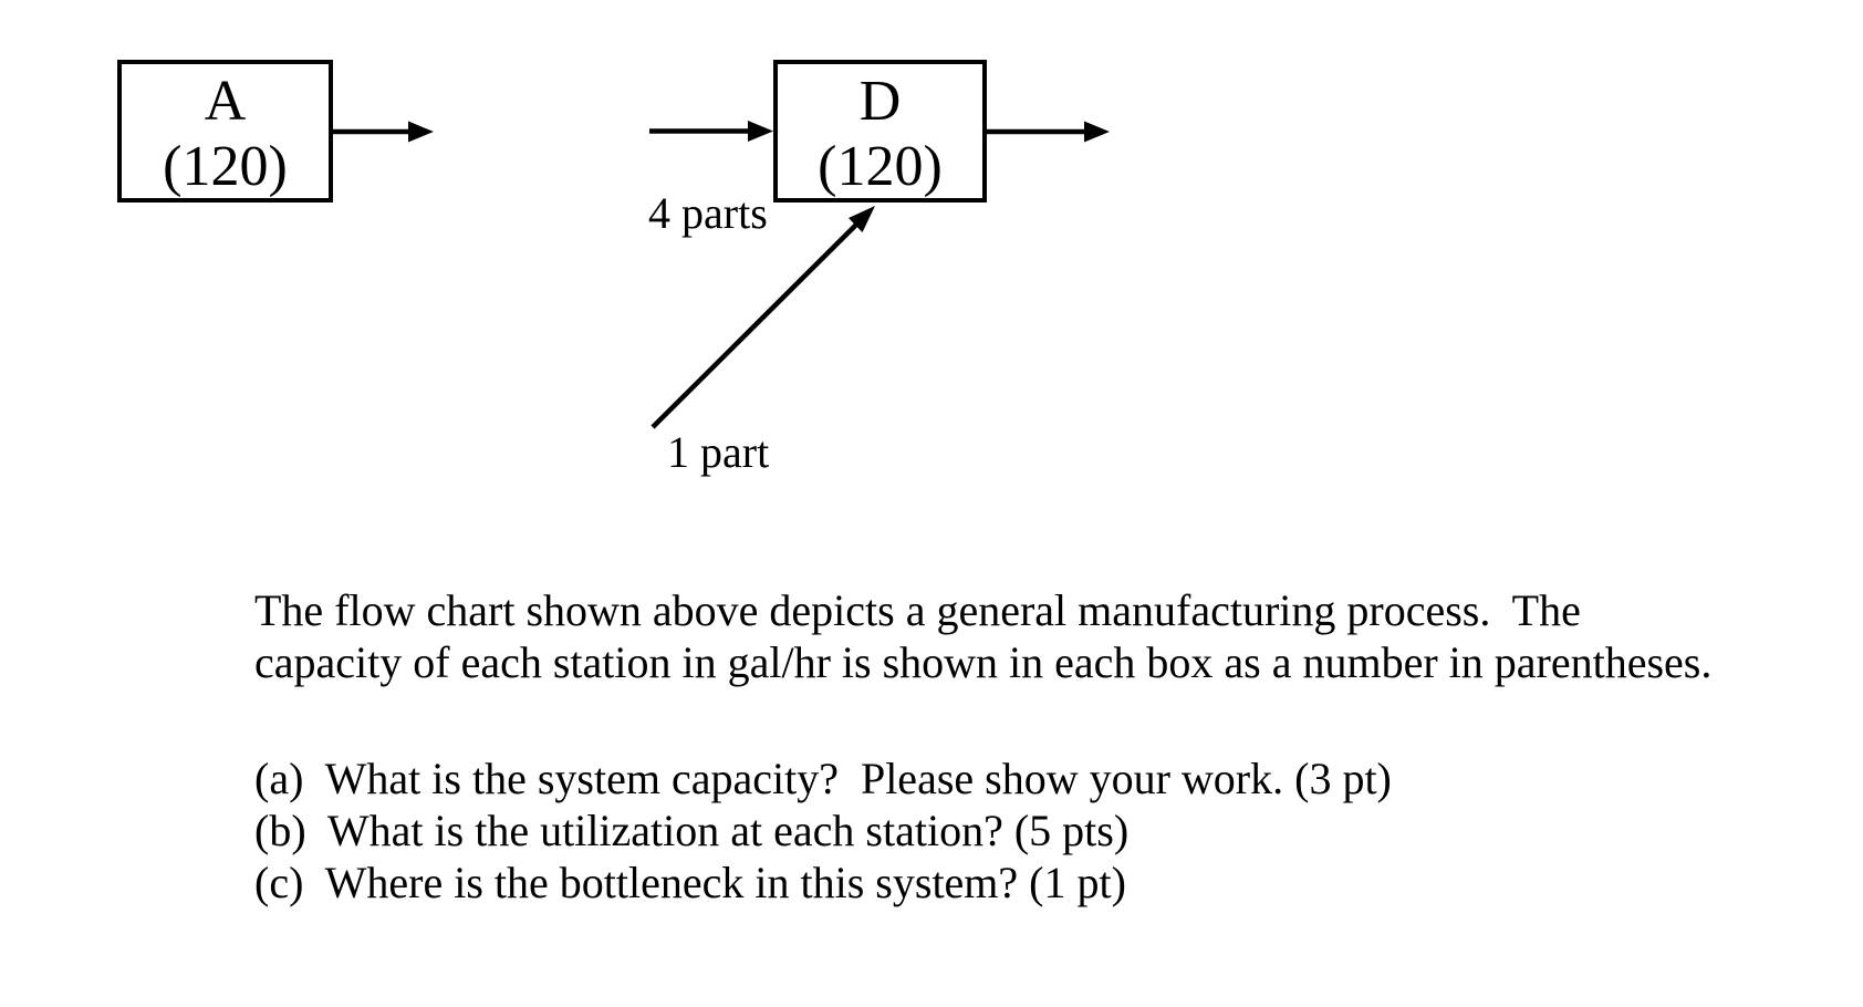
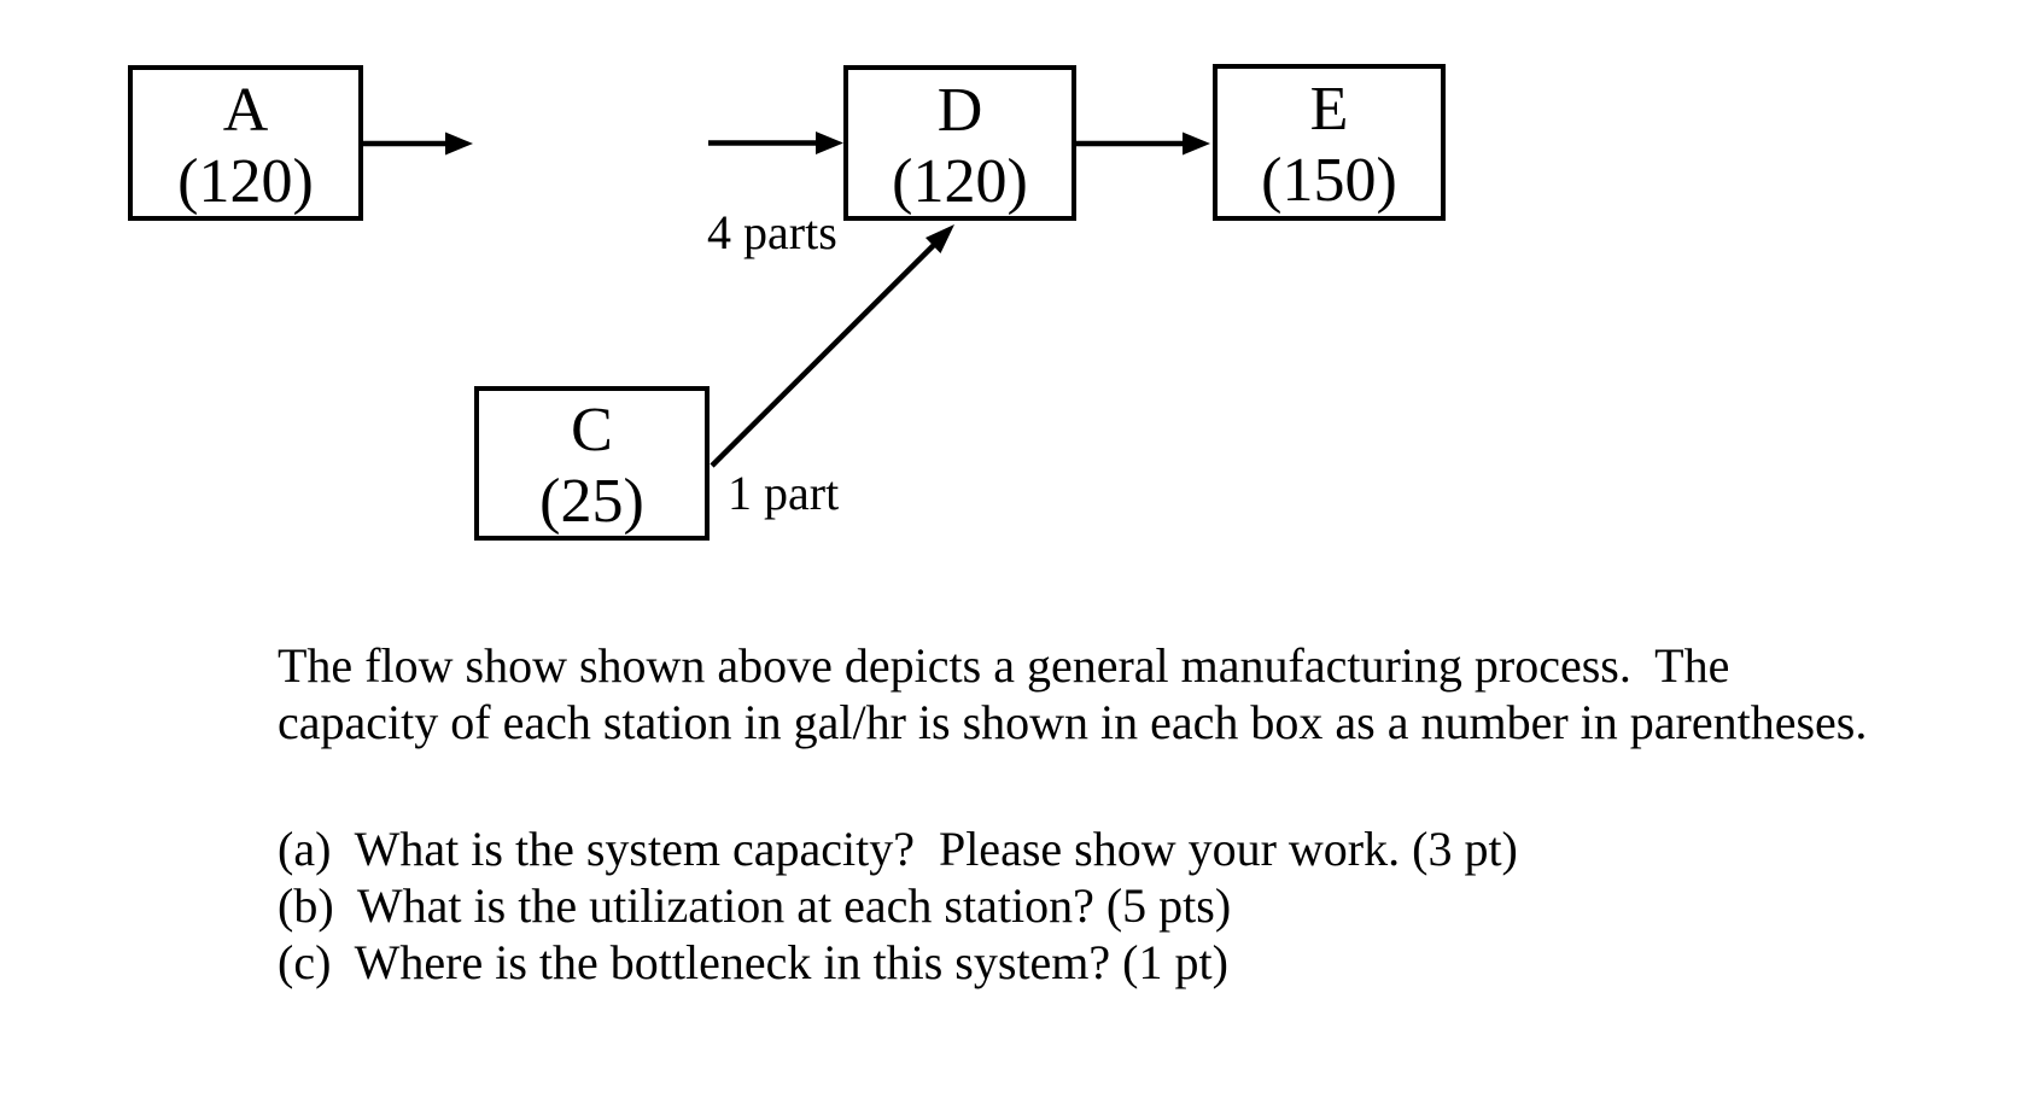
  A
  (120)
  D
  (120)
+ E
+ (150)
+ C
+ (25)
  4 parts
  1 part
- The flow chart shown above depicts a general manufacturing process. The
+ The flow show shown above depicts a general manufacturing process. The
  capacity of each station in gal/hr is shown in each box as a number in parentheses.
  (a) What is the system capacity? Please show your work. (3 pt)
  (b) What is the utilization at each station? (5 pts)
  (c) Where is the bottleneck in this system? (1 pt)
